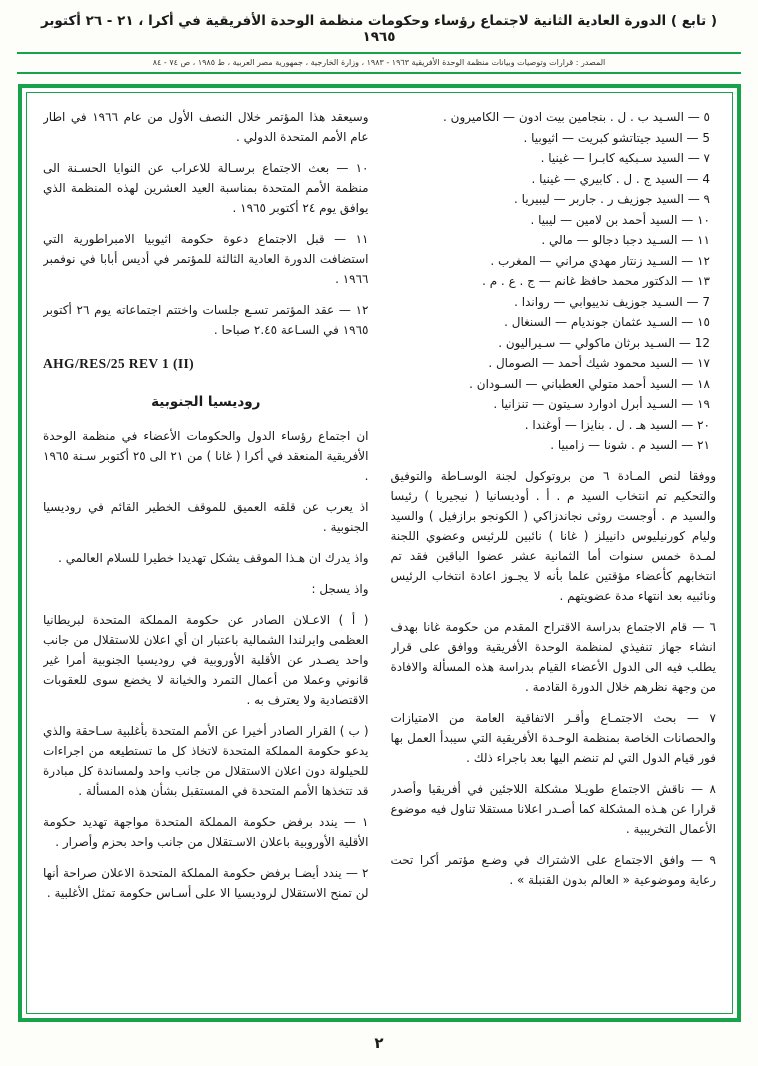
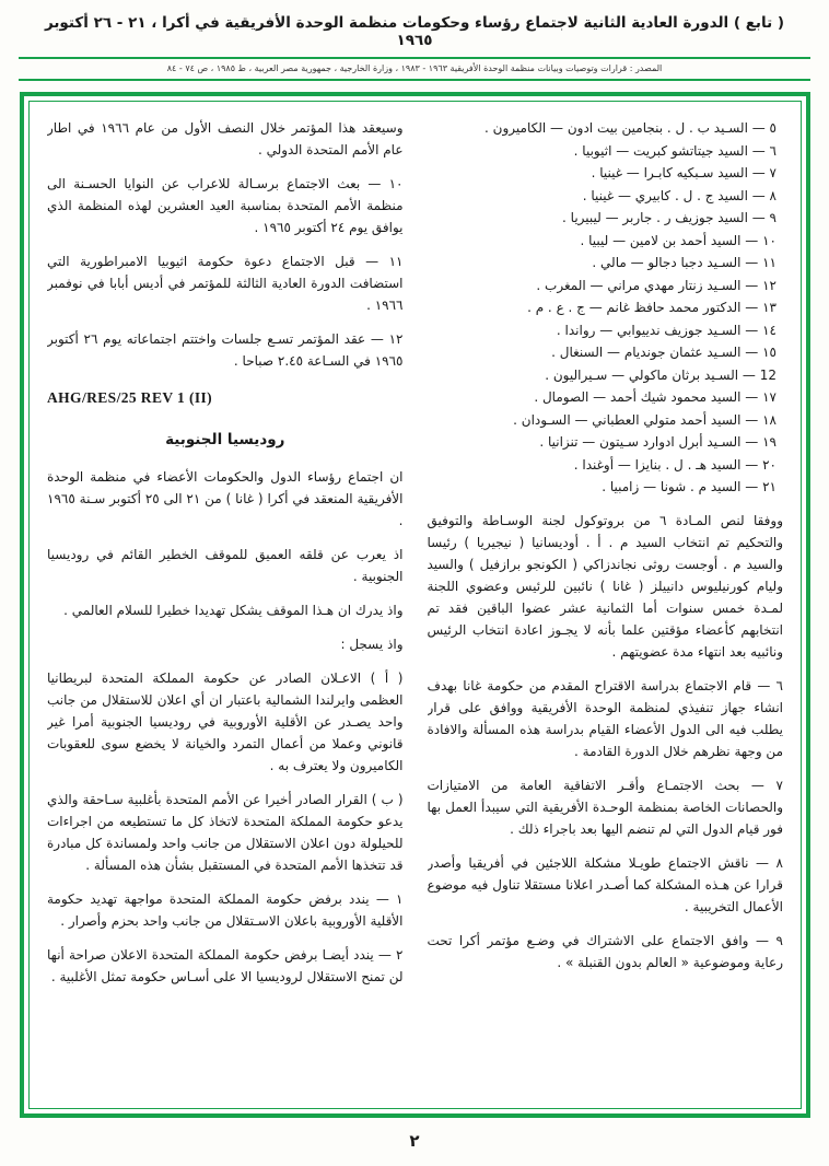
  ( تابع ) الدورة العادية الثانية لاجتماع رؤساء وحكومات منظمة الوحدة الأفريقية في أكرا ، ٢١ - ٢٦ أكتوبر ١٩٦٥
  المصدر : قرارات وتوصيات وبيانات منظمة الوحدة الأفريقية ١٩٦٣ - ١٩٨٣ ، وزارة الخارجية ، جمهورية مصر العربية ، ط ١٩٨٥ ، ص ٧٤ - ٨٤
  ٥ — السـيد ب . ل . بنجامين بيت ادون — الكاميرون .
- 5 — السيد جيتاتشو كبريت — اثيوبيا .
+ ٦ — السيد جيتاتشو كبريت — اثيوبيا .
  ٧ — السيد سـبكيه كابـرا — غينيا .
- 4 — السيد ج . ل . كابيري — غينيا .
+ ٨ — السيد ج . ل . كابيري — غينيا .
  ٩ — السيد جوزيف ر . جاربر — ليبيريا .
  ١٠ — السيد أحمد بن لامين — ليبيا .
  ١١ — السـيد دجبا دجالو — مالي .
  ١٢ — السـيد زنتار مهدي مراني — المغرب .
  ١٣ — الدكتور محمد حافظ غانم — ج . ع . م .
- 7 — السـيد جوزيف ندييوابي — رواندا .
+ ١٤ — السـيد جوزيف ندييوابي — رواندا .
  ١٥ — السـيد عثمان جونديام — السنغال .
  12 — السـيد برثان ماكولي — سـيراليون .
  ١٧ — السيد محمود شيك أحمد — الصومال .
  ١٨ — السيد أحمد متولي العطباني — السـودان .
  ١٩ — السـيد أبرل ادوارد سـيتون — تنزانيا .
  ٢٠ — السيد هـ . ل . بنايزا — أوغندا .
  ٢١ — السيد م . شونا — زامبيا .
  ووفقا لنص المـادة ٦ من بروتوكول لجنة الوسـاطة والتوفيق والتحكيم تم انتخاب السيد م . أ . أوديسانيا ( نيجيريا ) رئيسا والسيد م . أوجست روثى نجاندزاكي ( الكونجو برازفيل ) والسيد وليام كورنيليوس دانييلز ( غانا ) نائبين للرئيس وعضوي اللجنة لمـدة خمس سنوات أما الثمانية عشر عضوا الباقين فقد تم انتخابهم كأعضاء مؤقتين علما بأنه لا يجـوز اعادة انتخاب الرئيس ونائبيه بعد انتهاء مدة عضويتهم .
  ٦ — قام الاجتماع بدراسة الاقتراح المقدم من حكومة غانا بهدف انشاء جهاز تنفيذي لمنظمة الوحدة الأفريقية ووافق على قرار يطلب فيه الى الدول الأعضاء القيام بدراسة هذه المسألة والافادة من وجهة نظرهم خلال الدورة القادمة .
  ٧ — بحث الاجتمـاع وأقـر الاتفاقية العامة من الامتيازات والحصانات الخاصة بمنظمة الوحـدة الأفريقية التي سيبدأ العمل بها فور قيام الدول التي لم تنضم اليها بعد باجراء ذلك .
  ٨ — ناقش الاجتماع طويـلا مشكلة اللاجئين في أفريقيا وأصدر قرارا عن هـذه المشكلة كما أصـدر اعلانا مستقلا تناول فيه موضوع الأعمال التخريبية .
  ٩ — وافق الاجتماع على الاشتراك في وضـع مؤتمر أكرا تحت رعاية وموضوعية « العالم بدون القنبلة » .
  وسيعقد هذا المؤتمر خلال النصف الأول من عام ١٩٦٦ في اطار عام الأمم المتحدة الدولي .
  ١٠ — بعث الاجتماع برسـالة للاعراب عن النوايا الحسـنة الى منظمة الأمم المتحدة بمناسبة العيد العشرين لهذه المنظمة الذي يوافق يوم ٢٤ أكتوبر ١٩٦٥ .
  ١١ — قبل الاجتماع دعوة حكومة اثيوبيا الامبراطورية التي استضافت الدورة العادية الثالثة للمؤتمر في أديس أبابا في نوفمبر ١٩٦٦ .
  ١٢ — عقد المؤتمر تسـع جلسات واختتم اجتماعاته يوم ٢٦ أكتوبر ١٩٦٥ في السـاعة ٢.٤٥ صباحا .
  AHG/RES/25 REV 1 (II)
  روديسيا الجنوبية
  ان اجتماع رؤساء الدول والحكومات الأعضاء في منظمة الوحدة الأفريقية المنعقد في أكرا ( غانا ) من ٢١ الى ٢٥ أكتوبر سـنة ١٩٦٥ .
  اذ يعرب عن قلقه العميق للموقف الخطير القائم في روديسيا الجنوبية .
  واذ يدرك ان هـذا الموقف يشكل تهديدا خطيرا للسلام العالمي .
  واذ يسجل :
- ( أ ) الاعـلان الصادر عن حكومة المملكة المتحدة لبريطانيا العظمى وايرلندا الشمالية باعتبار ان أي اعلان للاستقلال من جانب واحد يصـدر عن الأقلية الأوروبية في روديسيا الجنوبية أمرا غير قانوني وعملا من أعمال التمرد والخيانة لا يخضع سوى للعقوبات الاقتصادية ولا يعترف به .
+ ( أ ) الاعـلان الصادر عن حكومة المملكة المتحدة لبريطانيا العظمى وايرلندا الشمالية باعتبار ان أي اعلان للاستقلال من جانب واحد يصـدر عن الأقلية الأوروبية في روديسيا الجنوبية أمرا غير قانوني وعملا من أعمال التمرد والخيانة لا يخضع سوى للعقوبات الكاميرون ولا يعترف به .
  ( ب ) القرار الصادر أخيرا عن الأمم المتحدة بأغلبية سـاحقة والذي يدعو حكومة المملكة المتحدة لاتخاذ كل ما تستطيعه من اجراءات للحيلولة دون اعلان الاستقلال من جانب واحد ولمساندة كل مبادرة قد تتخذها الأمم المتحدة في المستقبل بشأن هذه المسألة .
  ١ — يندد برفض حكومة المملكة المتحدة مواجهة تهديد حكومة الأقلية الأوروبية باعلان الاسـتقلال من جانب واحد بحزم وأصرار .
  ٢ — يندد أيضـا برفض حكومة المملكة المتحدة الاعلان صراحة أنها لن تمنح الاستقلال لروديسيا الا على أسـاس حكومة تمثل الأغلبية .
  ٢
